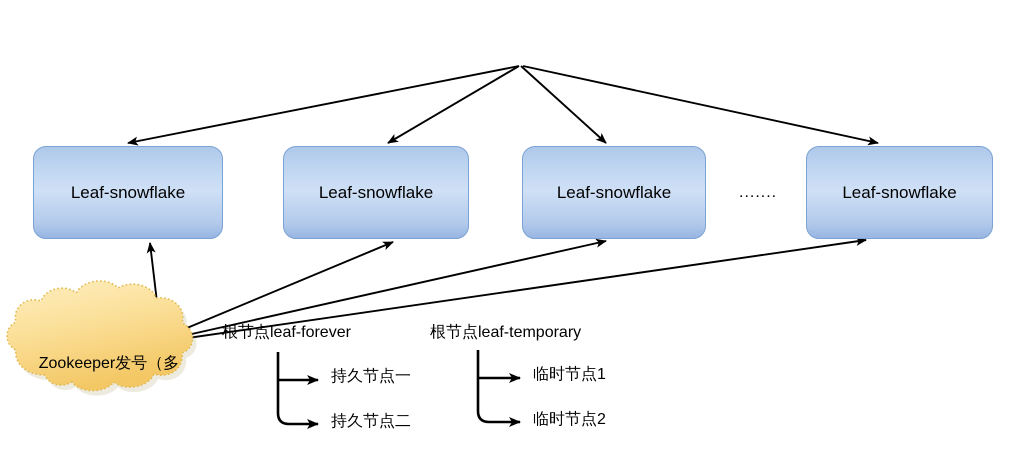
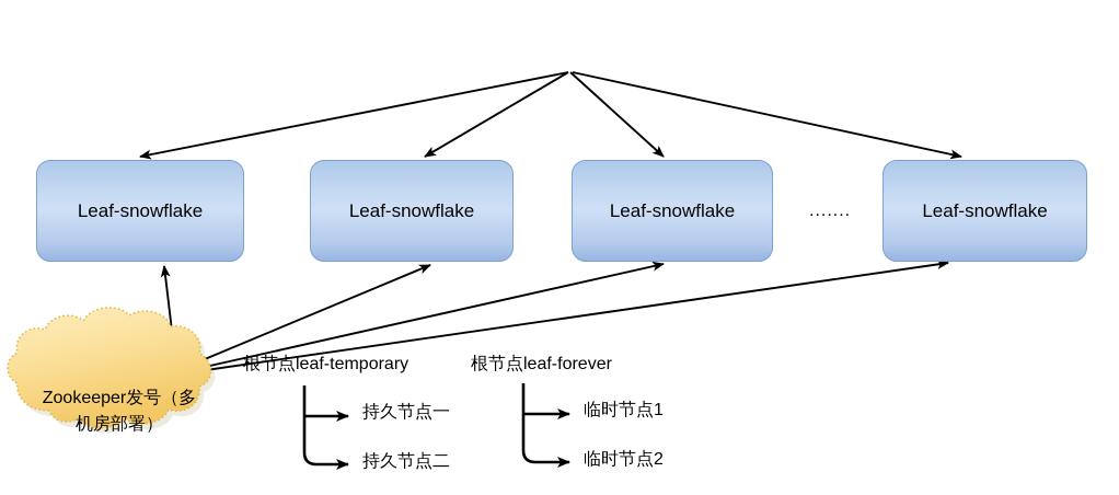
  Leaf-snowflake
  Leaf-snowflake
  Leaf-snowflake
  Leaf-snowflake
  .......
  Zookeeper发号（多
+ 机房部署）
- 根节点leaf-forever
+ 根节点leaf-temporary
  持久节点一
  持久节点二
- 根节点leaf-temporary
+ 根节点leaf-forever
  临时节点1
  临时节点2
